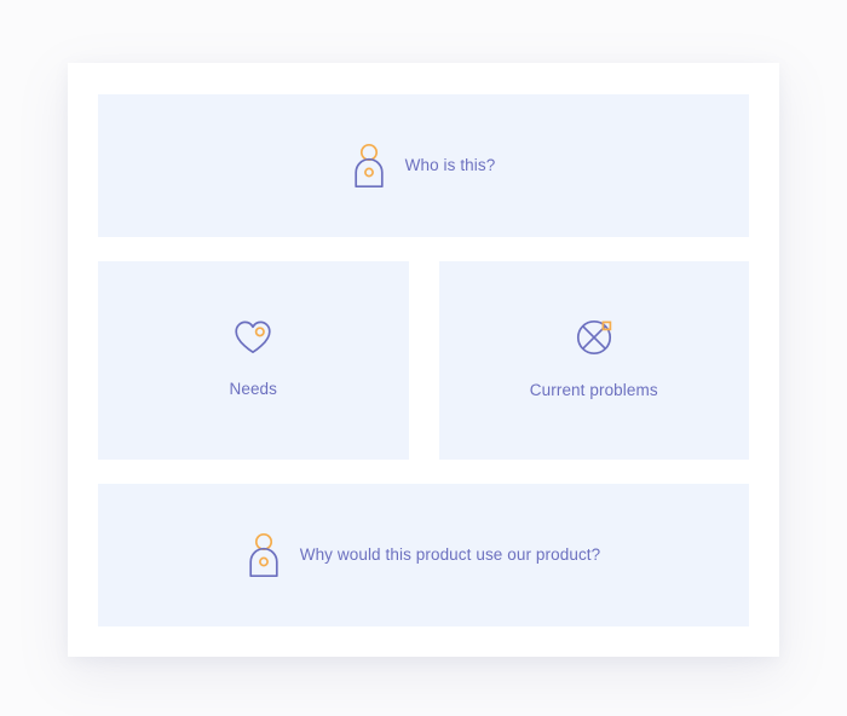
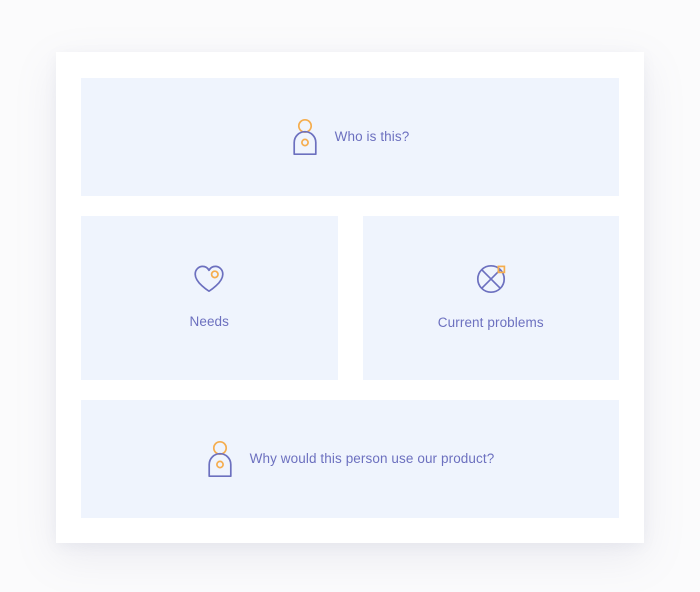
  Who is this?
  Needs
  Current problems
- Why would this product use our product?
+ Why would this person use our product?
